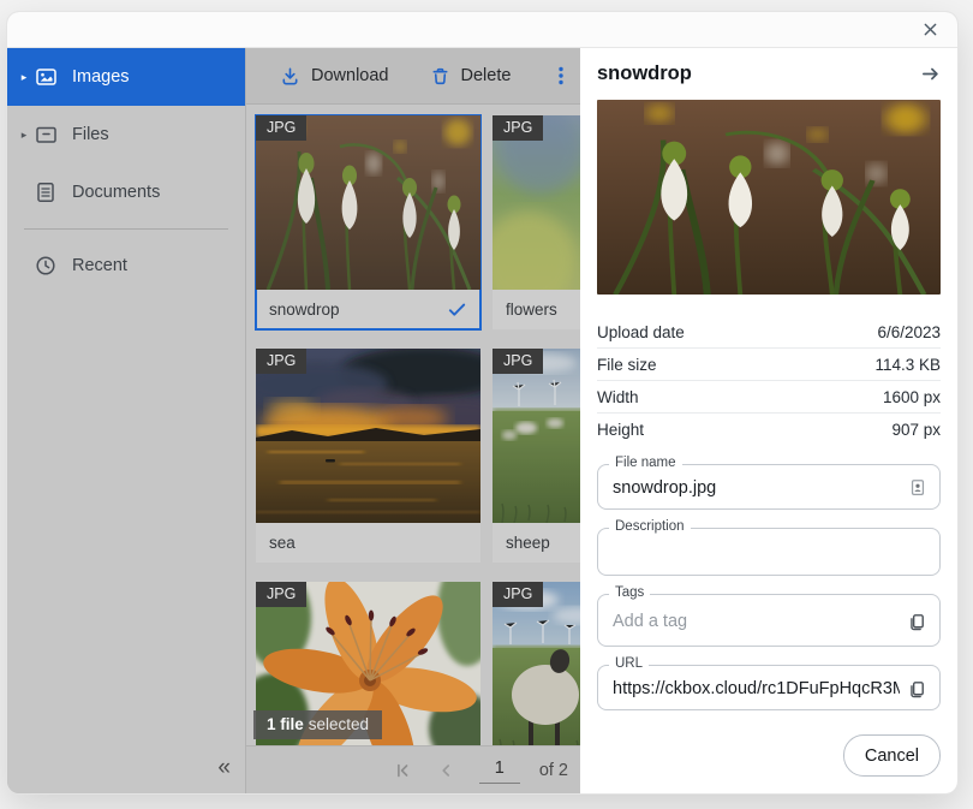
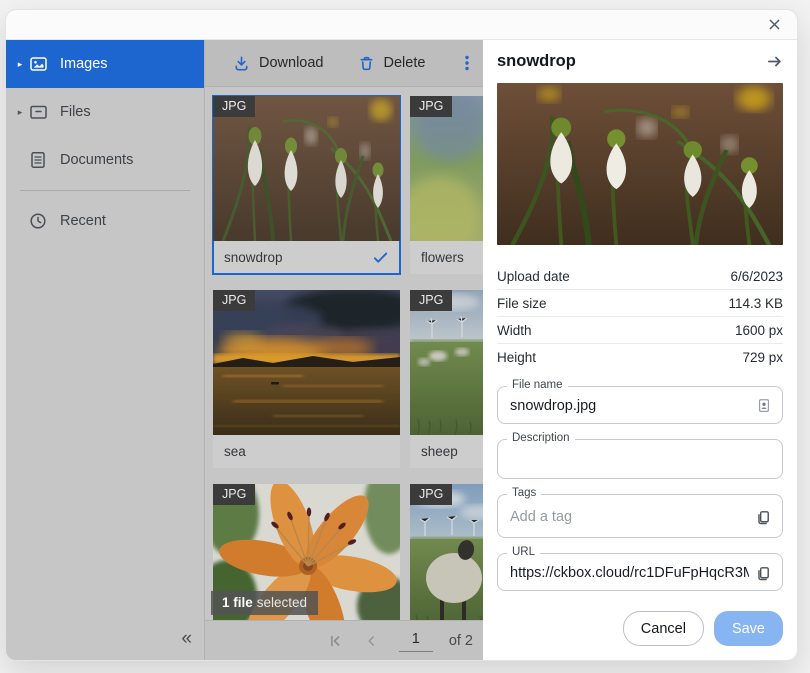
  ▸
  Images
  ▸
  Files
  Documents
  Recent
  «
  Download
  Delete
  JPG
  snowdrop
  JPG
  flowers
  JPG
  sea
  JPG
  sheep
  JPG
  JPG
  1 file selected
  1
  of 2
  snowdrop
  Upload date
  6/6/2023
  File size
  114.3 KB
  Width
  1600 px
  Height
- 907 px
+ 729 px
  File name
  snowdrop.jpg
  Description
  Tags
  Add a tag
  URL
  https://ckbox.cloud/rc1DFuFpHqcR3M
  Cancel
+ Save
